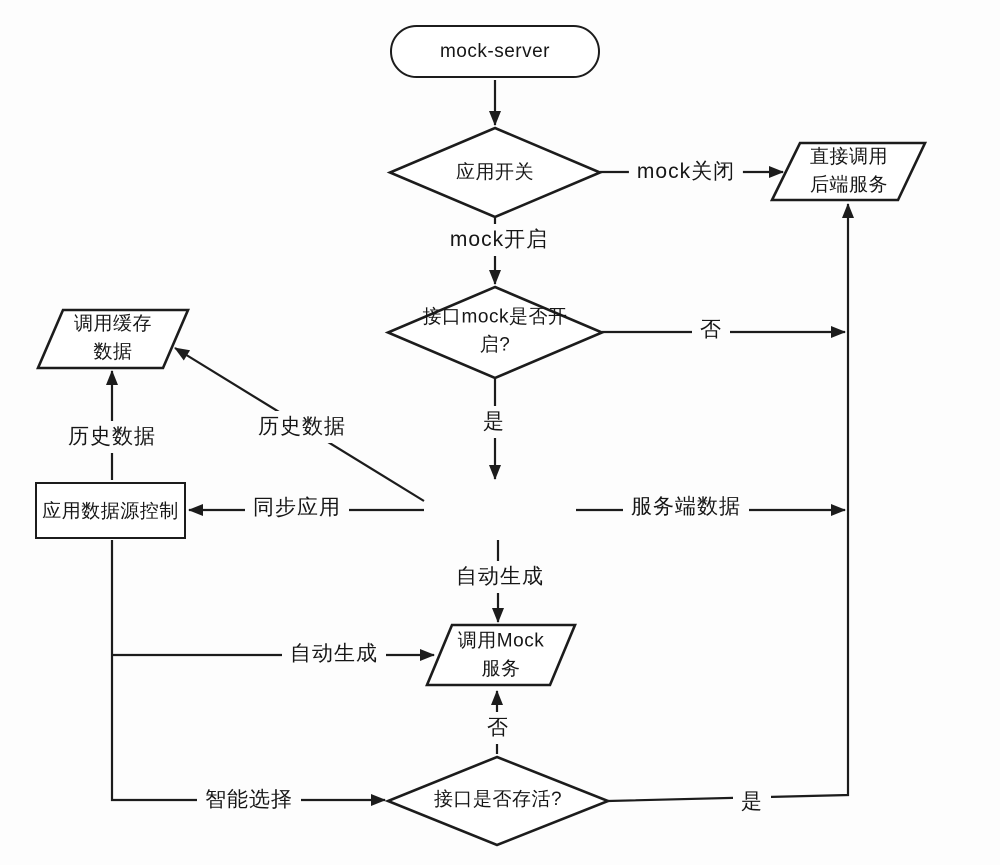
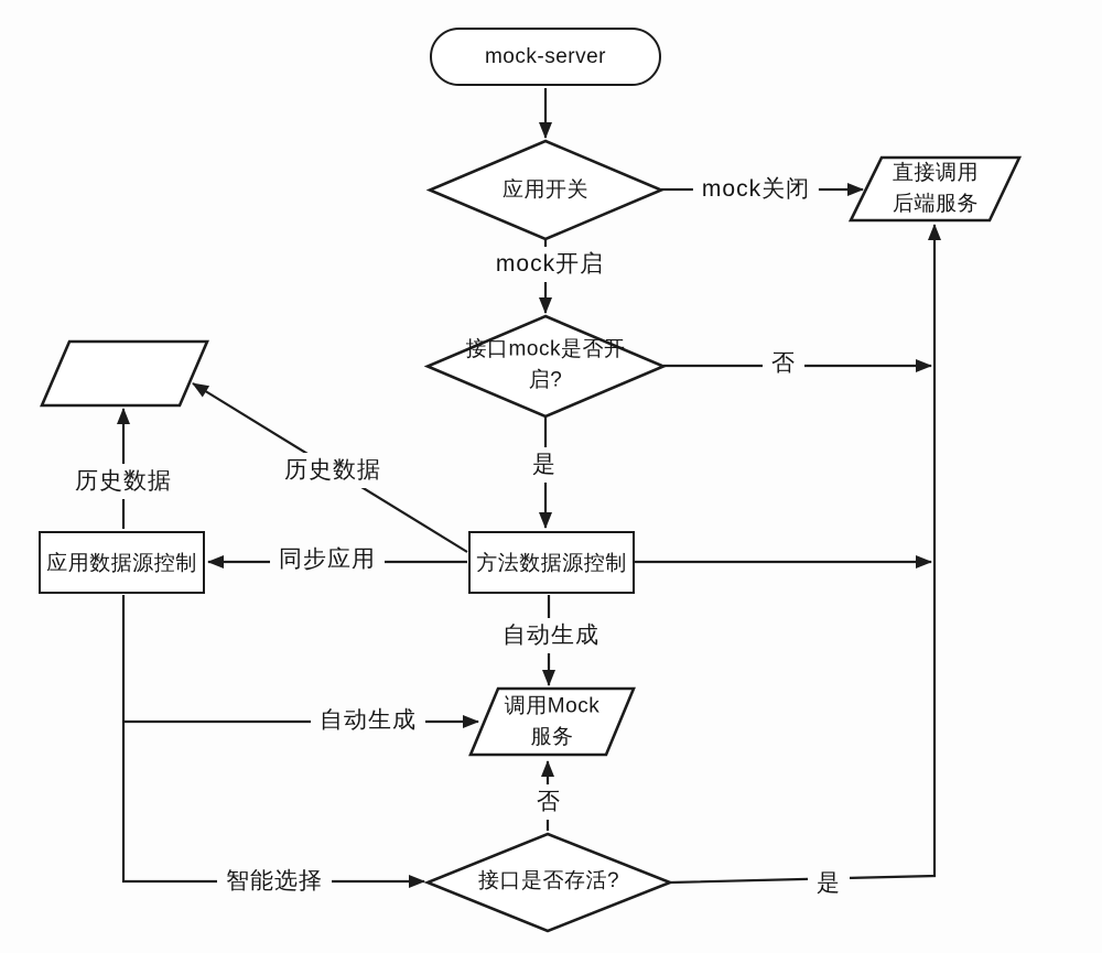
  mock-server
  应用数据源控制
+ 方法数据源控制
  应用开关
  直接调用
  后端服务
  接口mock是否开
  启?
- 调用缓存
- 数据
  调用Mock
  服务
  接口是否存活?
  mock关闭
  mock开启
  否
  是
  历史数据
  历史数据
  同步应用
- 服务端数据
  自动生成
  自动生成
  否
  智能选择
  是
